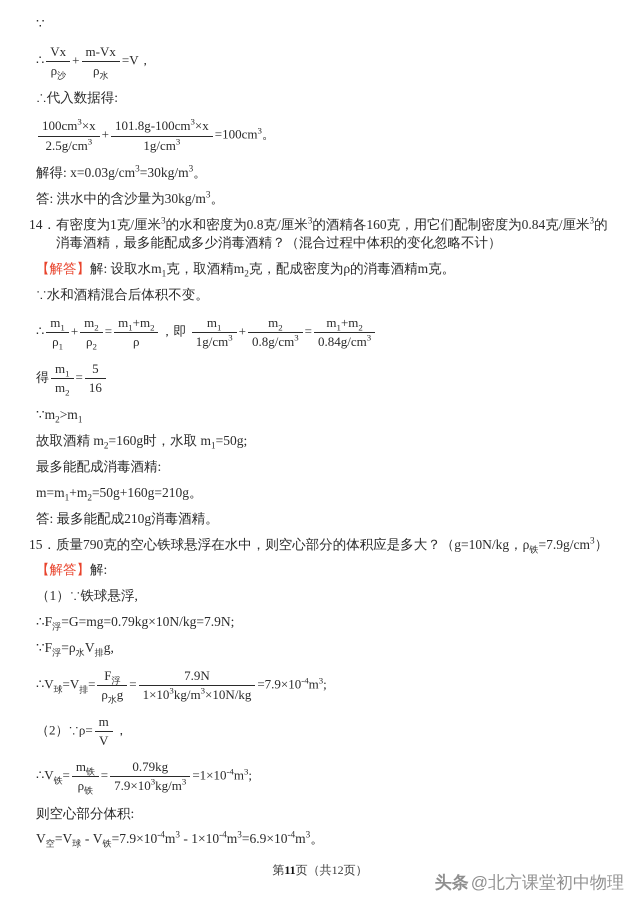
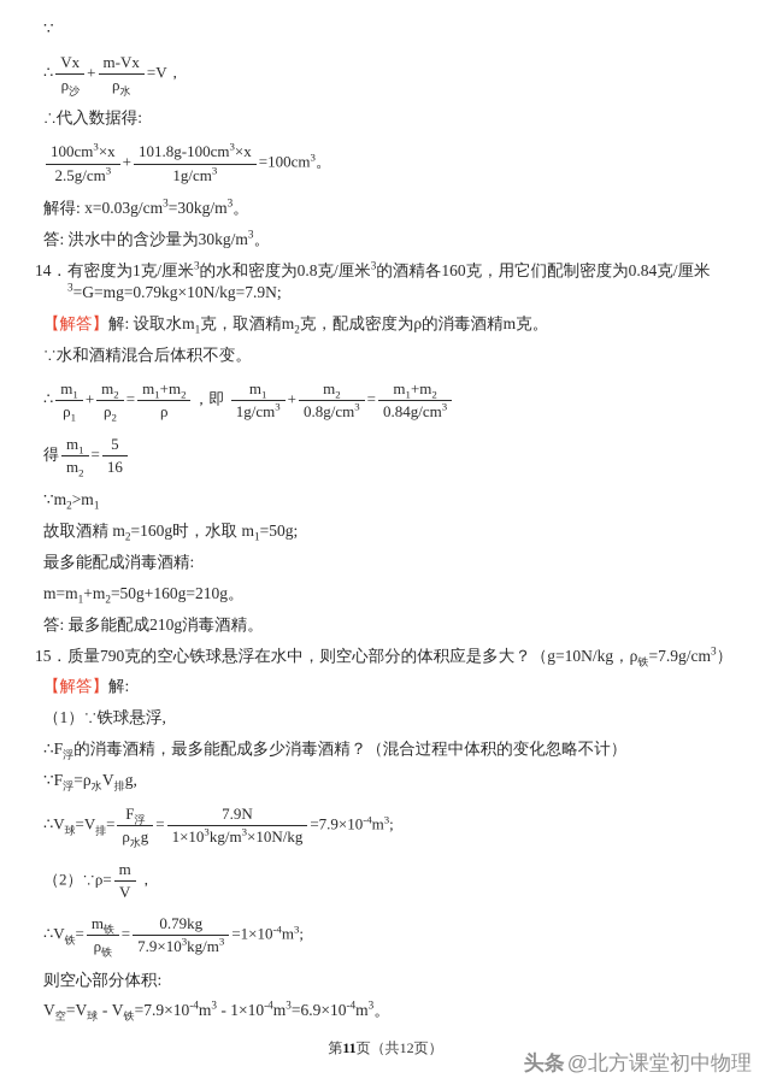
  ∵
  ∴
  Vx
  ρ沙
  +
  m-Vx
  ρ水
  =V，
  ∴代入数据得:
  100cm3×x
  2.5g/cm3
  +
  101.8g-100cm3×x
  1g/cm3
  =100cm3。
  解得: x=0.03g/cm3=30kg/m3。
  答: 洪水中的含沙量为30kg/m3。
- 14．有密度为1克/厘米3的水和密度为0.8克/厘米3的酒精各160克，用它们配制密度为0.84克/厘米3的消毒酒精，最多能配成多少消毒酒精？（混合过程中体积的变化忽略不计）
+ 14．有密度为1克/厘米3的水和密度为0.8克/厘米3的酒精各160克，用它们配制密度为0.84克/厘米3=G=mg=0.79kg×10N/kg=7.9N;
  【解答】解: 设取水m1克，取酒精m2克，配成密度为ρ的消毒酒精m克。
  ∵水和酒精混合后体积不变。
  ∴
  m1
  ρ1
  +
  m2
  ρ2
  =
  m1+m2
  ρ
  ，即
  m1
  1g/cm3
  +
  m2
  0.8g/cm3
  =
  m1+m2
  0.84g/cm3
  得
  m1
  m2
  =
  5
  16
  ∵m2>m1
  故取酒精 m2=160g时，水取 m1=50g;
  最多能配成消毒酒精:
  m=m1+m2=50g+160g=210g。
  答: 最多能配成210g消毒酒精。
  15．质量790克的空心铁球悬浮在水中，则空心部分的体积应是多大？（g=10N/kg，ρ铁=7.9g/cm3）
  【解答】解:
  （1）∵铁球悬浮,
- ∴F浮=G=mg=0.79kg×10N/kg=7.9N;
+ ∴F浮的消毒酒精，最多能配成多少消毒酒精？（混合过程中体积的变化忽略不计）
  ∵F浮=ρ水V排g,
  ∴V球=V排=
  F浮
  ρ水g
  =
  7.9N
  1×103kg/m3×10N/kg
  =7.9×10-4m3;
  （2）∵ρ=
  m
  V
  ，
  ∴V铁=
  m铁
  ρ铁
  =
  0.79kg
  7.9×103kg/m3
  =1×10-4m3;
  则空心部分体积:
  V空=V球 - V铁=7.9×10-4m3 - 1×10-4m3=6.9×10-4m3。
  第11页（共12页）
  头条@北方课堂初中物理
